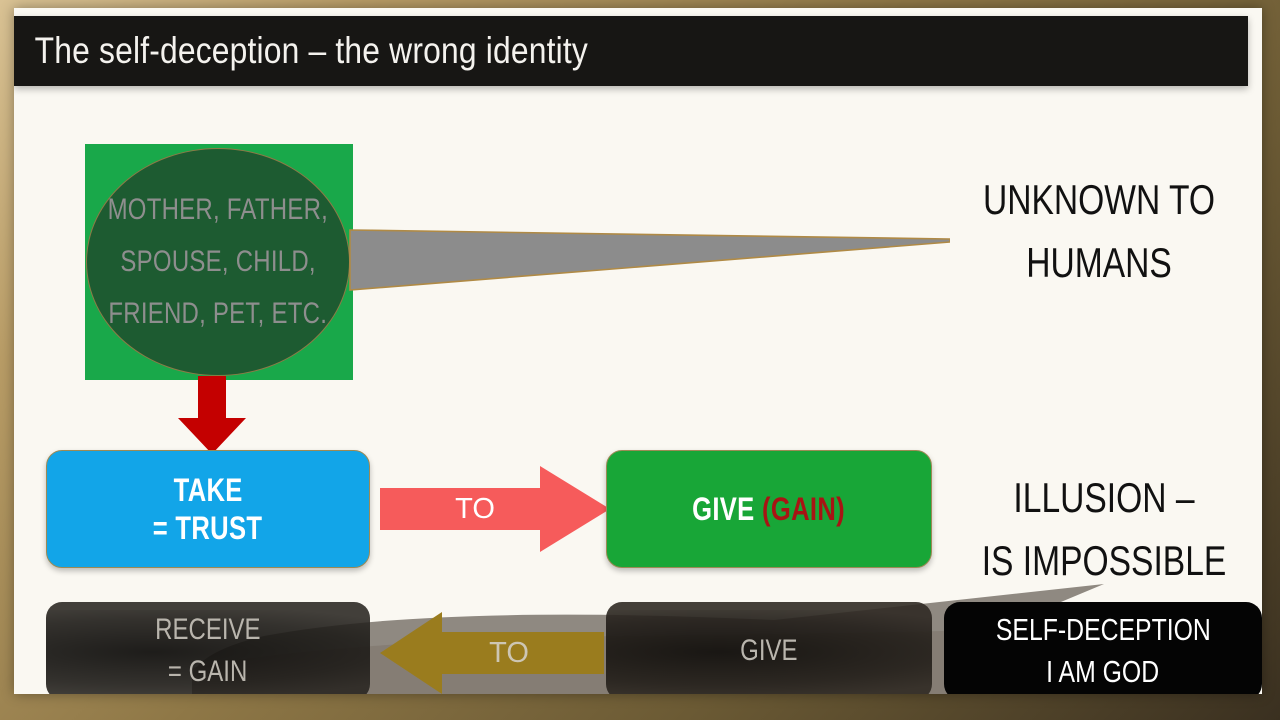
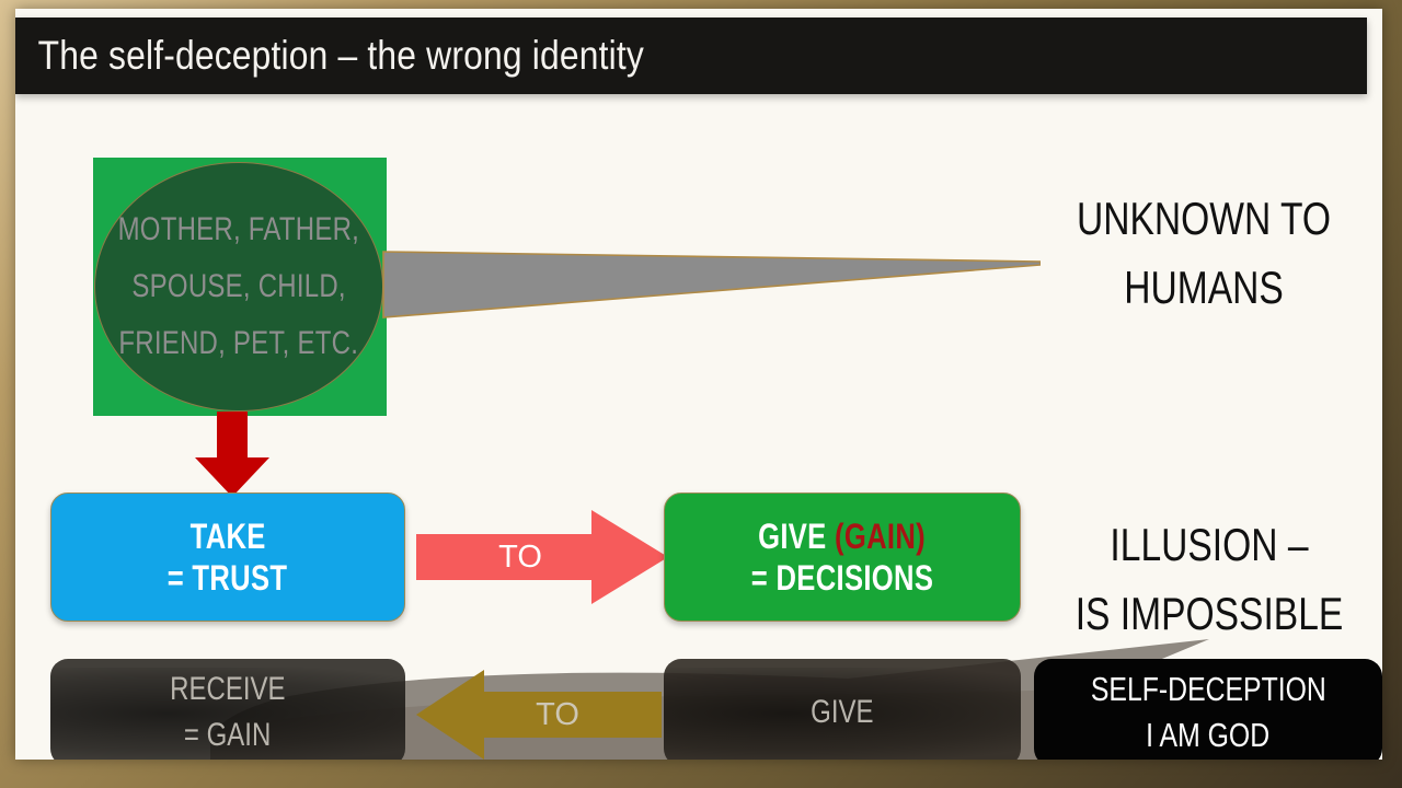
  The self-deception – the wrong identity
  MOTHER, FATHER,
  SPOUSE, CHILD,
  FRIEND, PET, ETC.
  TAKE
  = TRUST
  TO
  GIVE (GAIN)
+ = DECISIONS
  UNKNOWN TO
  HUMANS
  ILLUSION –
  IS IMPOSSIBLE
  RECEIVE
  = GAIN
  TO
  GIVE
  SELF-DECEPTION
  I AM GOD
